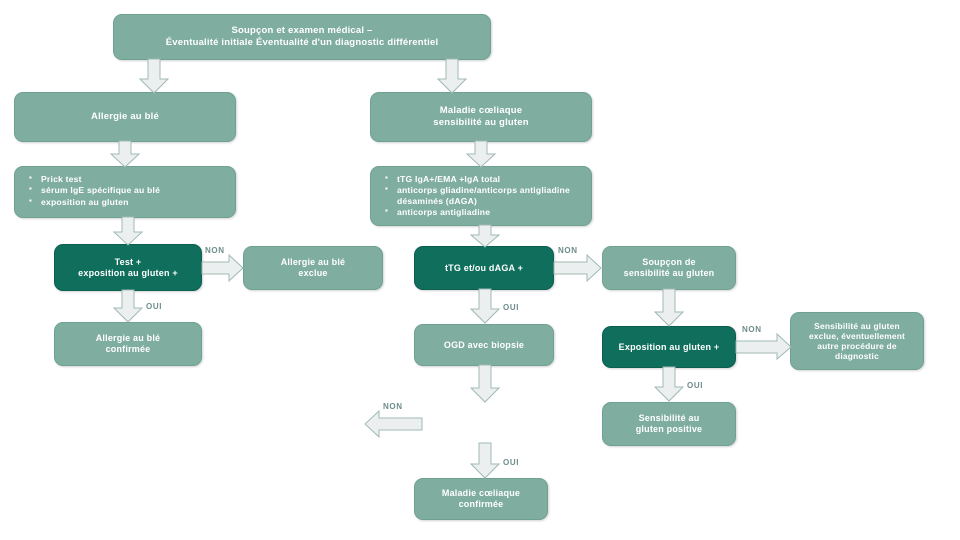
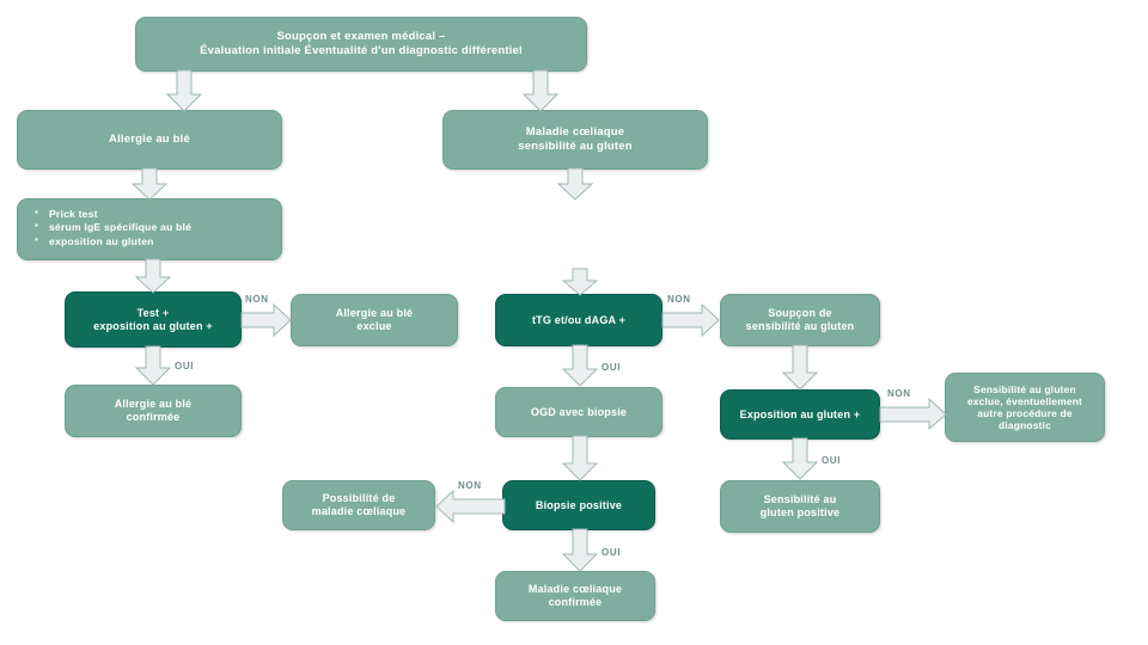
  Soupçon et examen médical –
- Éventualité initiale Éventualité d'un diagnostic différentiel
+ Évaluation initiale Éventualité d'un diagnostic différentiel
  Allergie au blé
  Maladie cœliaque
  sensibilité au gluten
  Prick test
  sérum IgE spécifique au blé
  exposition au gluten
- tTG IgA+/EMA +IgA total
- anticorps gliadine/anticorps antigliadine désaminés (dAGA)
- anticorps antigliadine
  Test +
  exposition au gluten +
  Allergie au blé
  exclue
  Allergie au blé
  confirmée
  tTG et/ou dAGA +
  Soupçon de
  sensibilité au gluten
  OGD avec biopsie
  Exposition au gluten +
  Sensibilité au gluten
  exclue, éventuellement
  autre procédure de
  diagnostic
  Sensibilité au
  gluten positive
+ Biopsie positive
+ Possibilité de
+ maladie cœliaque
  Maladie cœliaque
  confirmée
  NON
  OUI
  NON
  OUI
  NON
  OUI
  NON
  OUI
